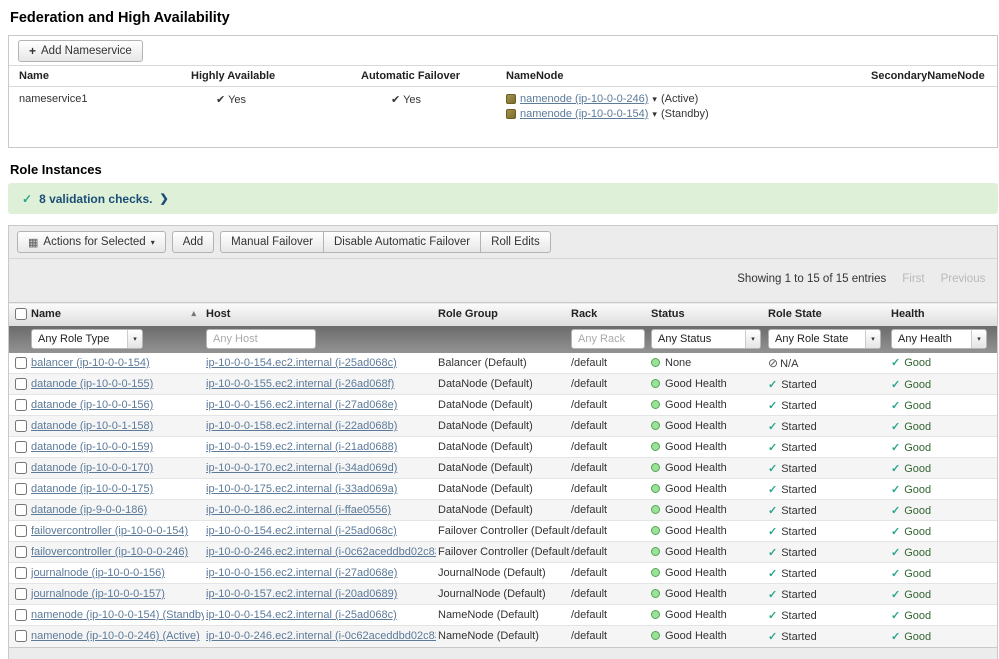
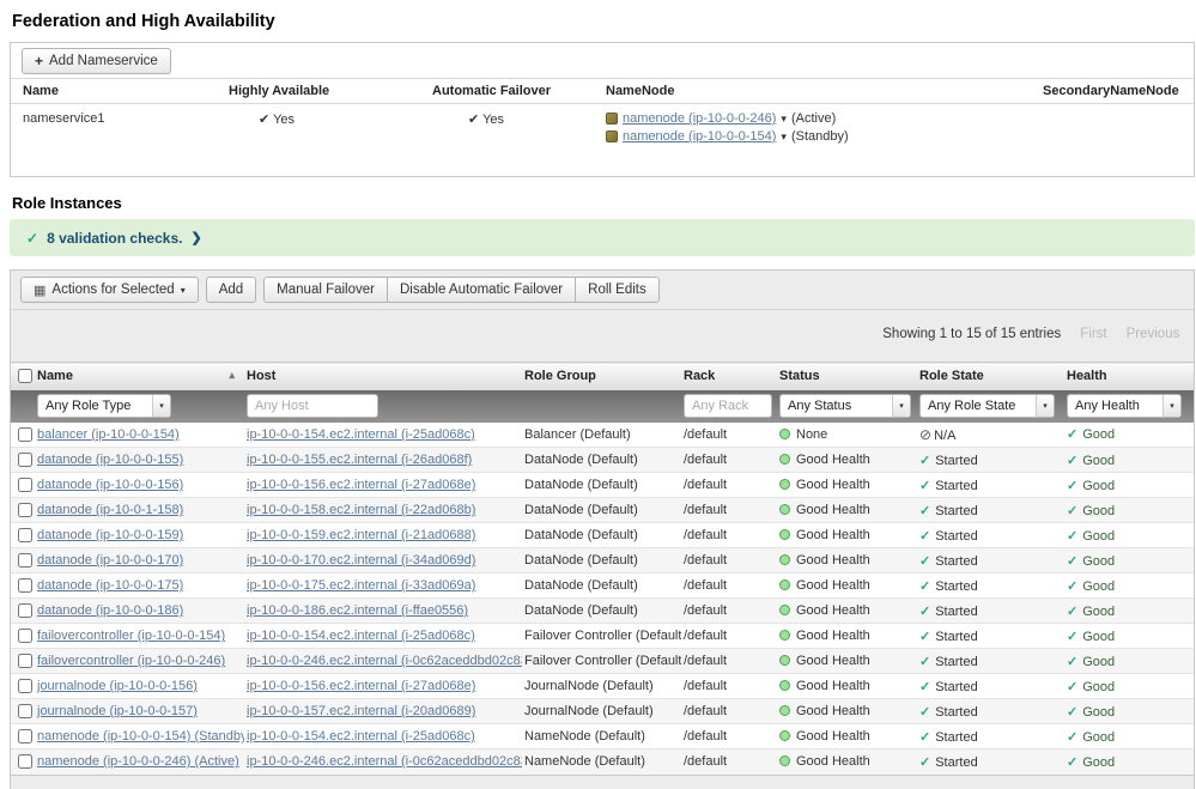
  Federation and High Availability
  +
  Add Nameservice
  Name	Highly Available	Automatic Failover	NameNode	SecondaryNameNode
  nameservice1	✔ Yes	✔ Yes	namenode (ip-10-0-0-246) ▾ (Active) namenode (ip-10-0-0-154) ▾ (Standby)
  Role Instances
  ✓
  8 validation checks.
  ❯
  ▦
  Actions for Selected
  ▾
  Add
  Manual Failover
  Disable Automatic Failover
  Roll Edits
  Showing 1 to 15 of 15 entries
  First
  Previous
  	Name ▴	Host	Role Group	Rack	Status	Role State	Health
  	Any Role Type	Any Host		Any Rack	Any Status	Any Role State	Any Health
  	balancer (ip-10-0-0-154)	ip-10-0-0-154.ec2.internal (i-25ad068c)	Balancer (Default)	/default	None	⊘ N/A	✓ Good
  	datanode (ip-10-0-0-155)	ip-10-0-0-155.ec2.internal (i-26ad068f)	DataNode (Default)	/default	Good Health	✓ Started	✓ Good
  	datanode (ip-10-0-0-156)	ip-10-0-0-156.ec2.internal (i-27ad068e)	DataNode (Default)	/default	Good Health	✓ Started	✓ Good
  	datanode (ip-10-0-1-158)	ip-10-0-0-158.ec2.internal (i-22ad068b)	DataNode (Default)	/default	Good Health	✓ Started	✓ Good
  	datanode (ip-10-0-0-159)	ip-10-0-0-159.ec2.internal (i-21ad0688)	DataNode (Default)	/default	Good Health	✓ Started	✓ Good
  	datanode (ip-10-0-0-170)	ip-10-0-0-170.ec2.internal (i-34ad069d)	DataNode (Default)	/default	Good Health	✓ Started	✓ Good
  	datanode (ip-10-0-0-175)	ip-10-0-0-175.ec2.internal (i-33ad069a)	DataNode (Default)	/default	Good Health	✓ Started	✓ Good
- 	datanode (ip-9-0-0-186)	ip-10-0-0-186.ec2.internal (i-ffae0556)	DataNode (Default)	/default	Good Health	✓ Started	✓ Good
+ 	datanode (ip-10-0-0-186)	ip-10-0-0-186.ec2.internal (i-ffae0556)	DataNode (Default)	/default	Good Health	✓ Started	✓ Good
  	failovercontroller (ip-10-0-0-154)	ip-10-0-0-154.ec2.internal (i-25ad068c)	Failover Controller (Default	/default	Good Health	✓ Started	✓ Good
  	failovercontroller (ip-10-0-0-246)	ip-10-0-0-246.ec2.internal (i-0c62aceddbd02c8	Failover Controller (Default	/default	Good Health	✓ Started	✓ Good
  	journalnode (ip-10-0-0-156)	ip-10-0-0-156.ec2.internal (i-27ad068e)	JournalNode (Default)	/default	Good Health	✓ Started	✓ Good
  	journalnode (ip-10-0-0-157)	ip-10-0-0-157.ec2.internal (i-20ad0689)	JournalNode (Default)	/default	Good Health	✓ Started	✓ Good
  	namenode (ip-10-0-0-154) (Standby	ip-10-0-0-154.ec2.internal (i-25ad068c)	NameNode (Default)	/default	Good Health	✓ Started	✓ Good
  	namenode (ip-10-0-0-246) (Active)	ip-10-0-0-246.ec2.internal (i-0c62aceddbd02c8	NameNode (Default)	/default	Good Health	✓ Started	✓ Good
